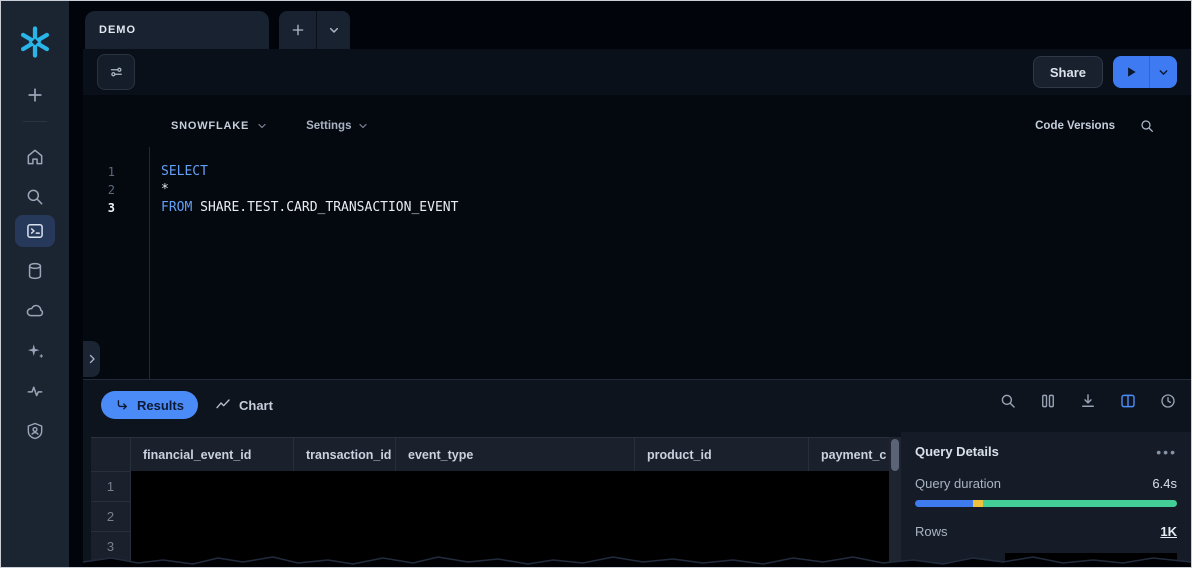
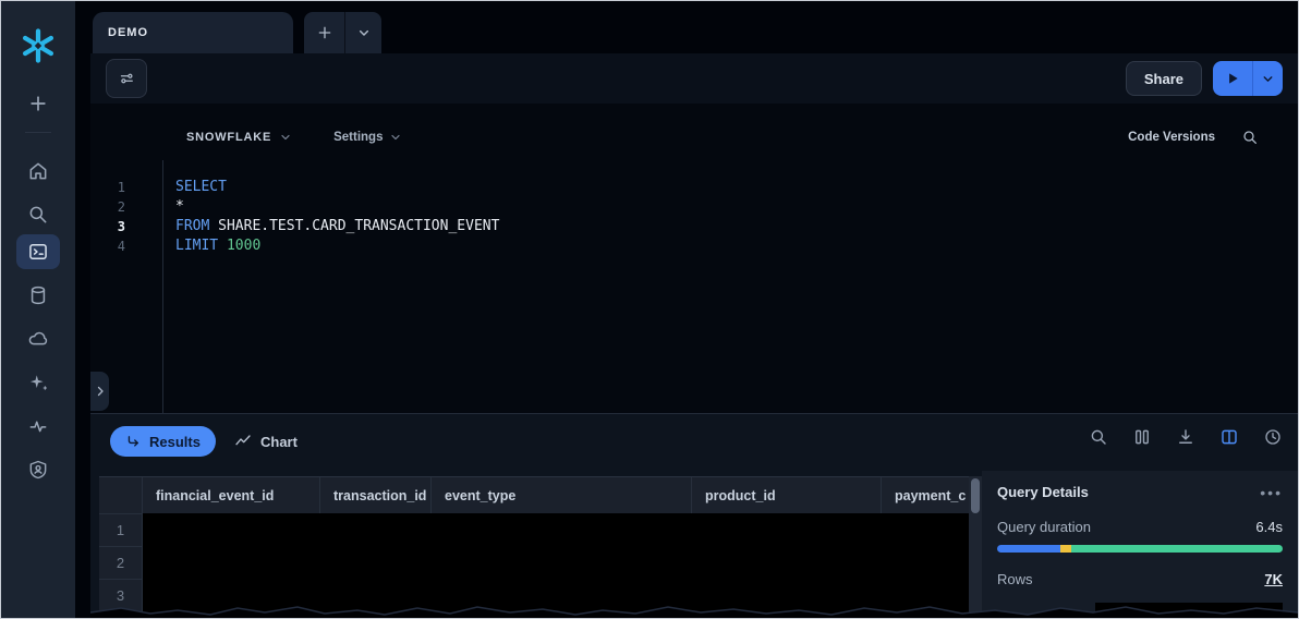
  DEMO
  Share
  SNOWFLAKE
  Settings
  Code Versions
  1
  SELECT
  2
  *
  3
  FROM SHARE.TEST.CARD_TRANSACTION_EVENT
+ 4
+ LIMIT 1000
  Results
  Chart
  financial_event_id
  transaction_id
  event_type
  product_id
  payment_c
  1
  2
  3
  Query Details
  •••
  Query duration
  6.4s
  Rows
- 1K
+ 7K
